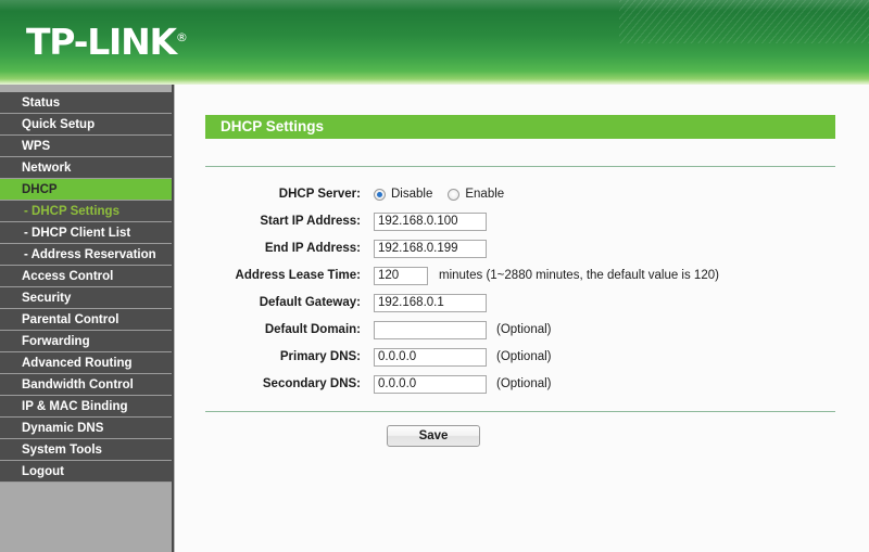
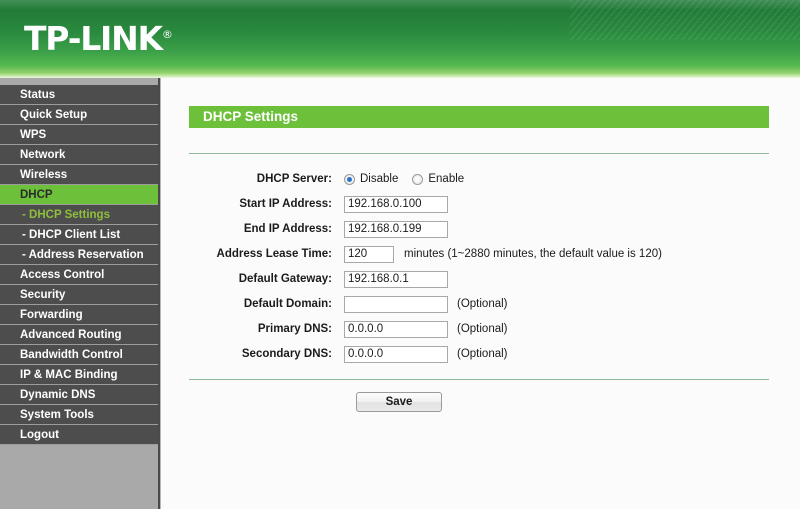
  TP-LINK®
  Status
  Quick Setup
  WPS
  Network
+ Wireless
  DHCP
  - DHCP Settings
  - DHCP Client List
  - Address Reservation
  Access Control
  Security
- Parental Control
  Forwarding
  Advanced Routing
  Bandwidth Control
  IP & MAC Binding
  Dynamic DNS
  System Tools
  Logout
  DHCP Settings
  DHCP Server:
  Disable
  Enable
  Start IP Address:
  192.168.0.100
  End IP Address:
  192.168.0.199
  Address Lease Time:
  120
  minutes (1~2880 minutes, the default value is 120)
  Default Gateway:
  192.168.0.1
  Default Domain:
  (Optional)
  Primary DNS:
  0.0.0.0
  (Optional)
  Secondary DNS:
  0.0.0.0
  (Optional)
  Save
